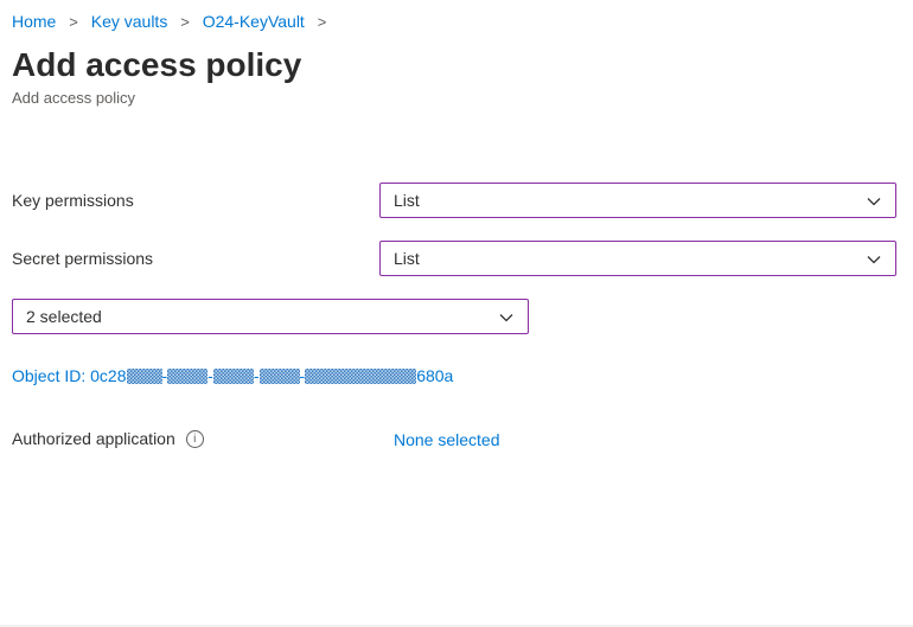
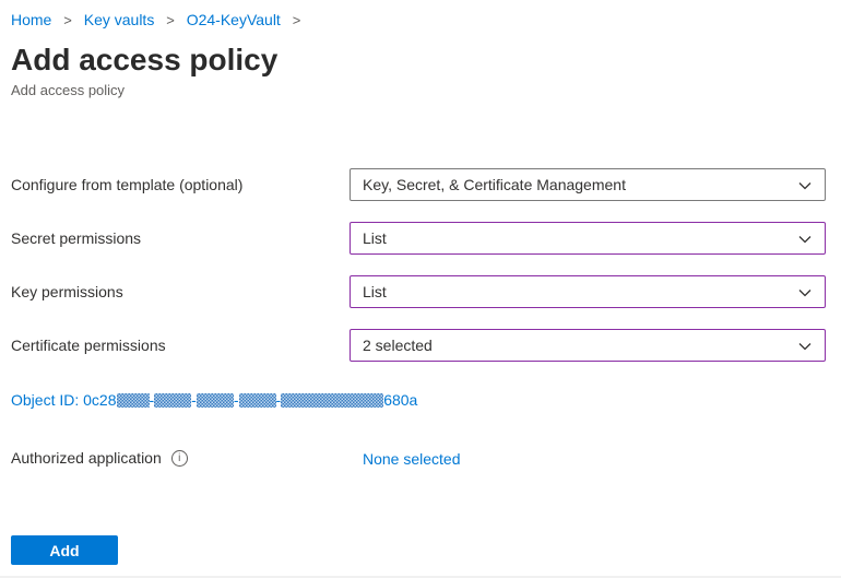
  Home > Key vaults > O24-KeyVault >
  Add access policy
  Add access policy
+ Configure from template (optional)
+ Key, Secret, & Certificate Management
- Key permissions
+ Secret permissions
  List
- Secret permissions
+ Key permissions
  List
+ Certificate permissions
  2 selected
  Object ID: 0c28 - - - - 680a
  Authorized application
  None selected
+ Add
